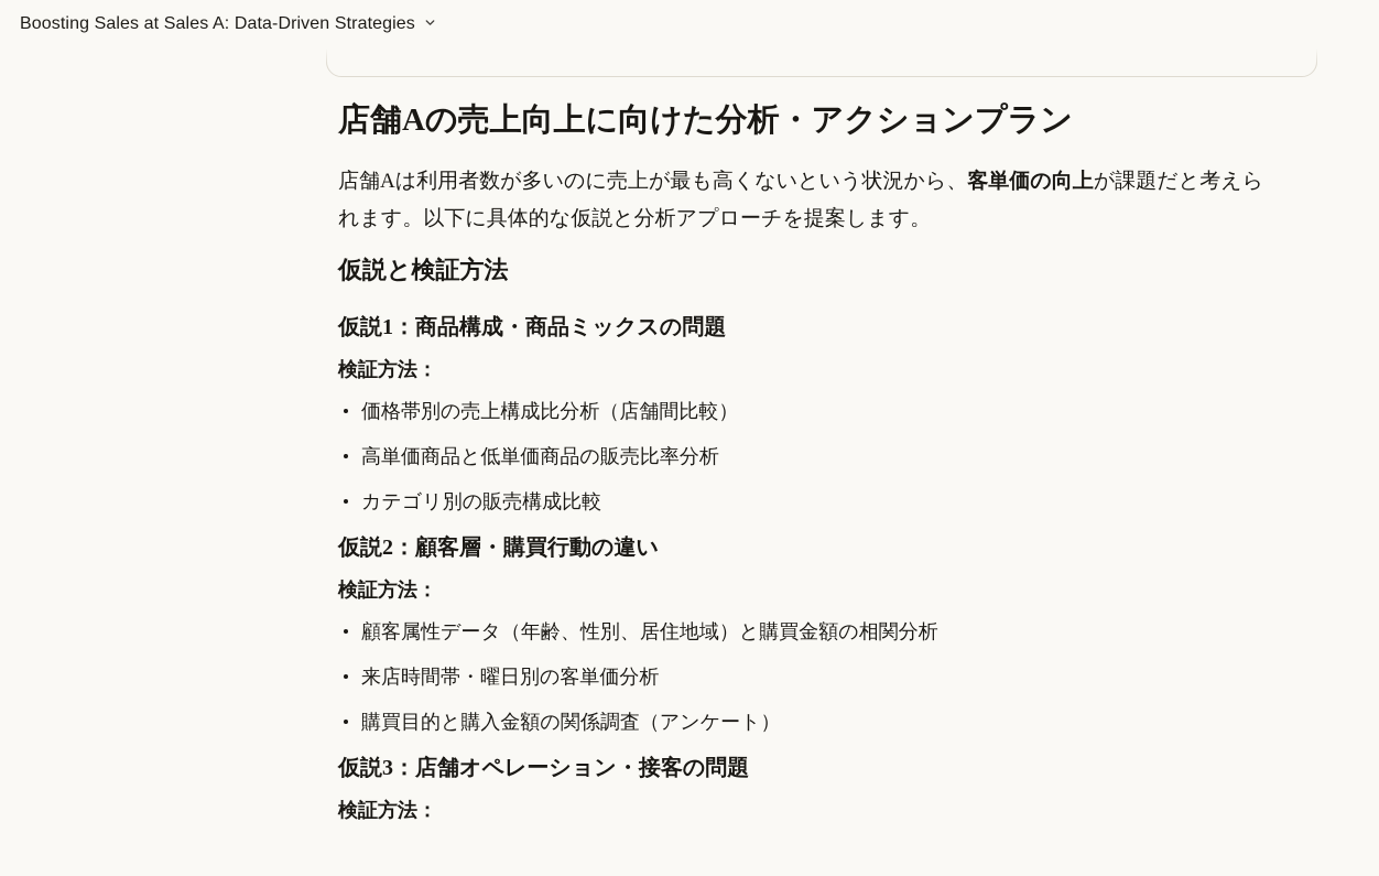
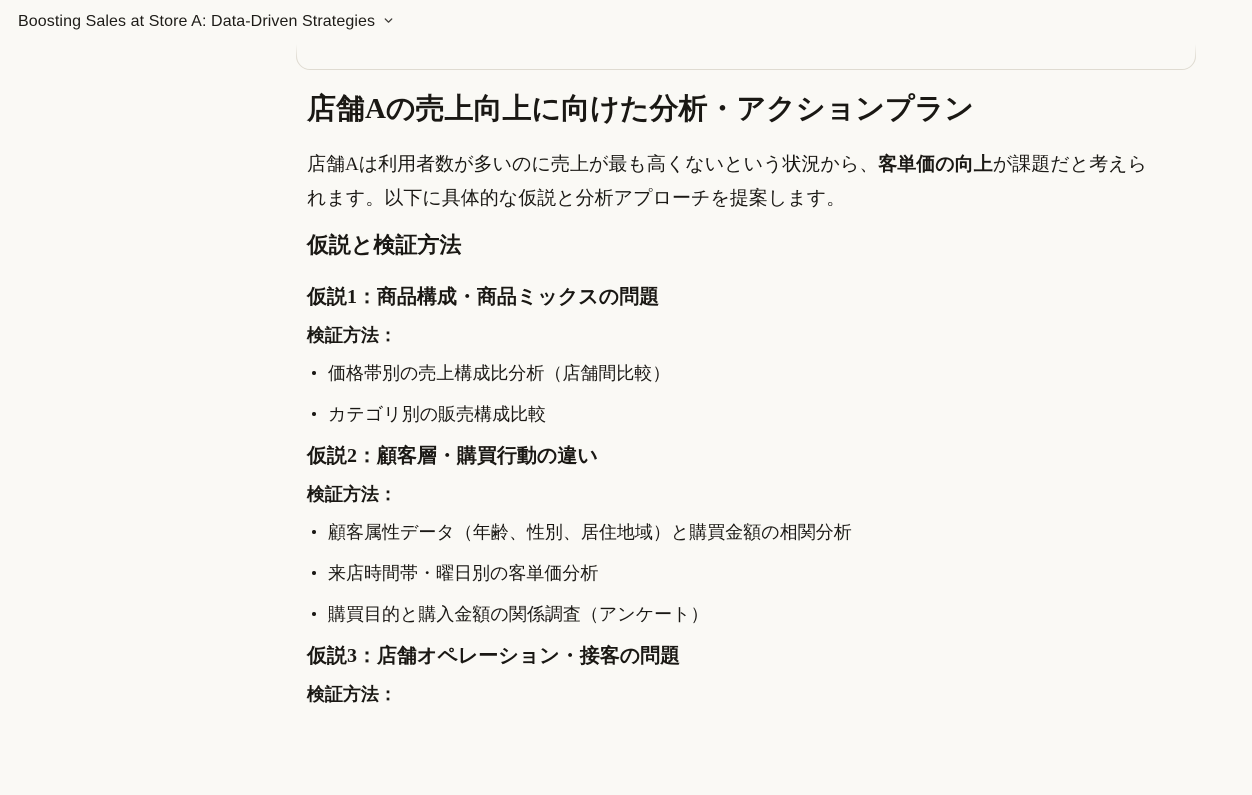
- Boosting Sales at Sales A: Data-Driven Strategies
+ Boosting Sales at Store A: Data-Driven Strategies
  店舗Aの売上向上に向けた分析・アクションプラン
  店舗Aは利用者数が多いのに売上が最も高くないという状況から、客単価の向上が課題だと考えられます。以下に具体的な仮説と分析アプローチを提案します。
  仮説と検証方法
  仮説1：商品構成・商品ミックスの問題
  検証方法：
  価格帯別の売上構成比分析（店舗間比較）
- 高単価商品と低単価商品の販売比率分析
  カテゴリ別の販売構成比較
  仮説2：顧客層・購買行動の違い
  検証方法：
  顧客属性データ（年齢、性別、居住地域）と購買金額の相関分析
  来店時間帯・曜日別の客単価分析
  購買目的と購入金額の関係調査（アンケート）
  仮説3：店舗オペレーション・接客の問題
  検証方法：
